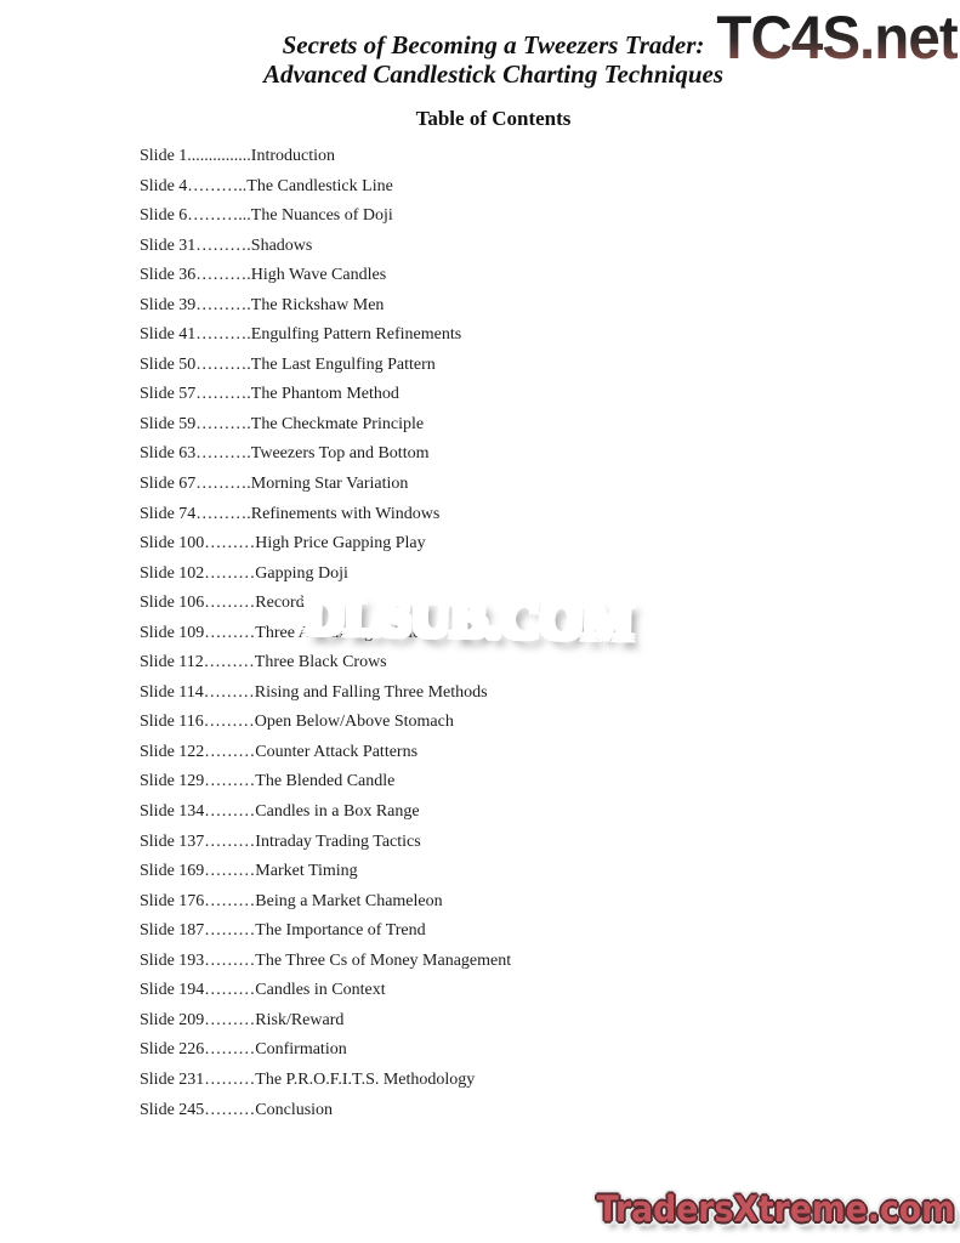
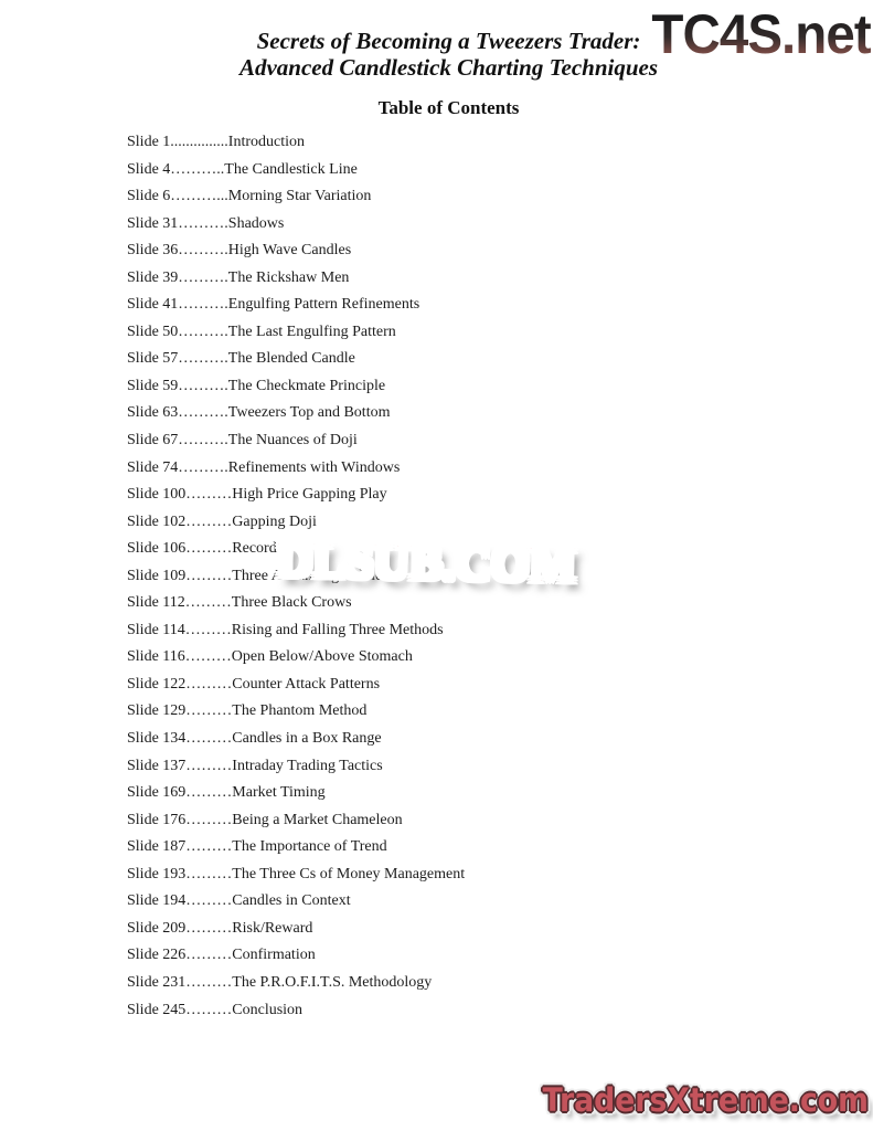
  TC4S.net
  Secrets of Becoming a Tweezers Trader:
  Advanced Candlestick Charting Techniques
  Table of Contents
  Slide 1...............Introduction
  Slide 4………..The Candlestick Line
- Slide 6………...The Nuances of Doji
+ Slide 6………...Morning Star Variation
  Slide 31……….Shadows
  Slide 36……….High Wave Candles
  Slide 39……….The Rickshaw Men
  Slide 41……….Engulfing Pattern Refinements
  Slide 50……….The Last Engulfing Pattern
- Slide 57……….The Phantom Method
+ Slide 57……….The Blended Candle
  Slide 59……….The Checkmate Principle
  Slide 63……….Tweezers Top and Bottom
- Slide 67……….Morning Star Variation
+ Slide 67……….The Nuances of Doji
  Slide 74……….Refinements with Windows
  Slide 100………High Price Gapping Play
  Slide 102………Gapping Doji
  Slide 106………Record
  Slide 112………Three Black Crows
  Slide 114………Rising and Falling Three Methods
  Slide 116………Open Below/Above Stomach
  Slide 122………Counter Attack Patterns
- Slide 129………The Blended Candle
+ Slide 129………The Phantom Method
  Slide 134………Candles in a Box Range
  Slide 137………Intraday Trading Tactics
  Slide 169………Market Timing
  Slide 176………Being a Market Chameleon
  Slide 187………The Importance of Trend
  Slide 193………The Three Cs of Money Management
  Slide 194………Candles in Context
  Slide 209………Risk/Reward
  Slide 226………Confirmation
  Slide 231………The P.R.O.F.I.T.S. Methodology
  Slide 245………Conclusion
  DLSUB.COM
  TradersXtreme.com
